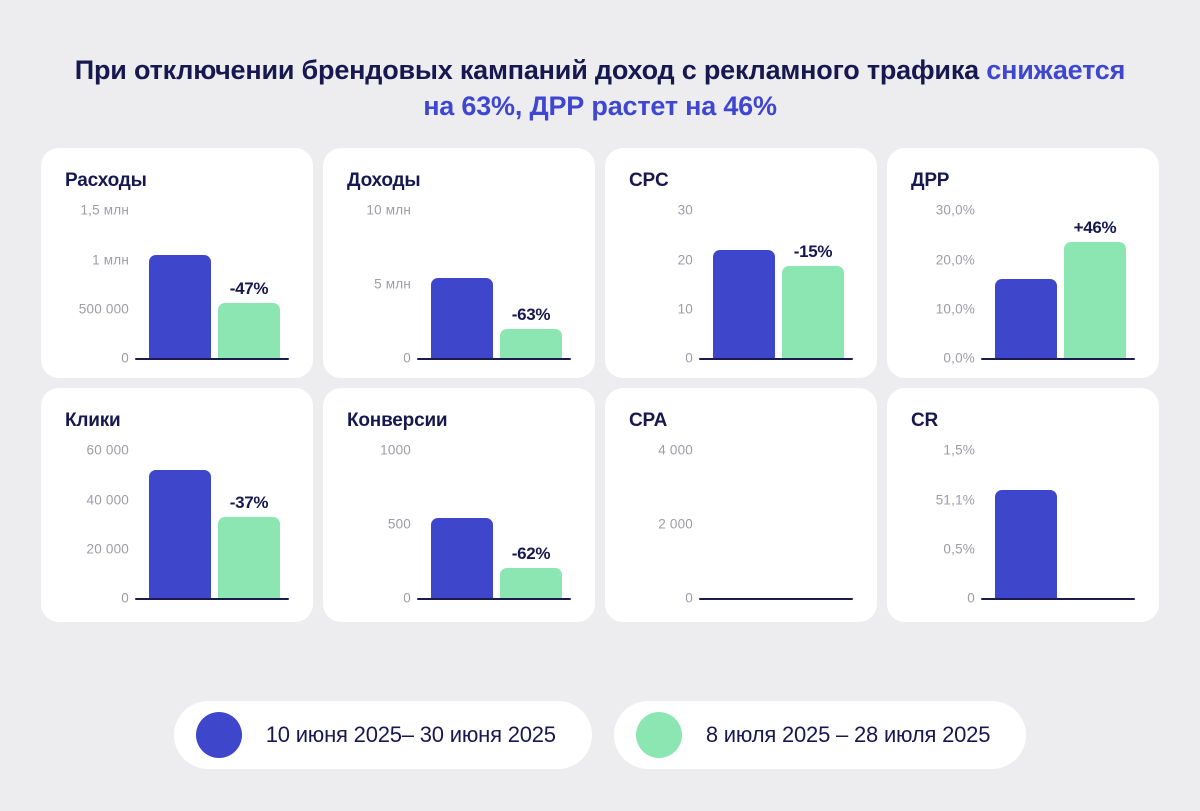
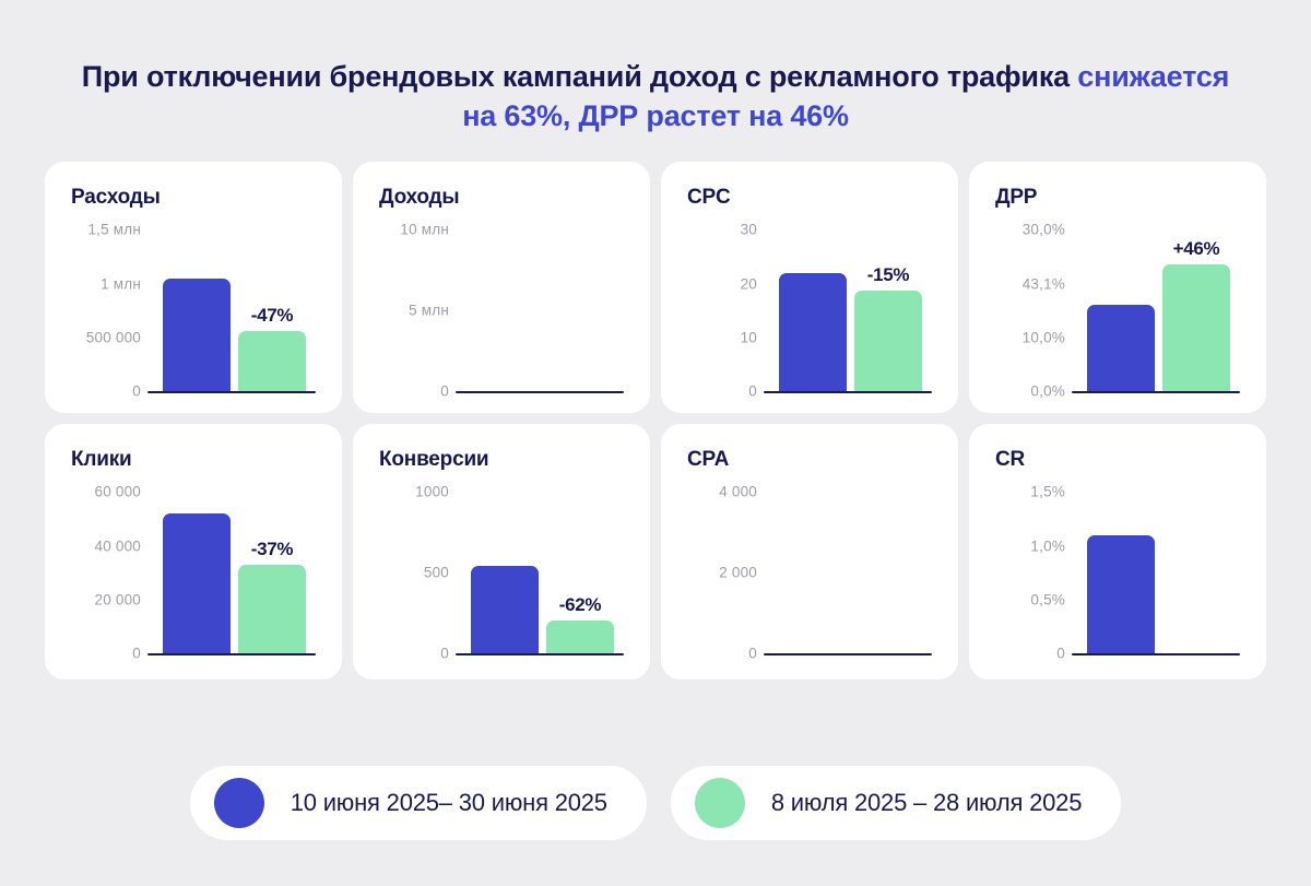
  При отключении брендовых кампаний доход с рекламного трафика снижается на 63%, ДРР растет на 46%
  Расходы
  1,5 млн
  1 млн
  500 000
  0
  -47%
  Доходы
  10 млн
  5 млн
  0
- -63%
  CPC
  30
  20
  10
  0
  -15%
  ДРР
  30,0%
- 20,0%
+ 43,1%
  10,0%
  0,0%
  +46%
  Клики
  60 000
  40 000
  20 000
  0
  -37%
  Конверсии
  1000
  500
  0
  -62%
  CPA
  4 000
  2 000
  0
  CR
  1,5%
- 51,1%
+ 1,0%
  0,5%
  0
  10 июня 2025– 30 июня 2025
  8 июля 2025 – 28 июля 2025
